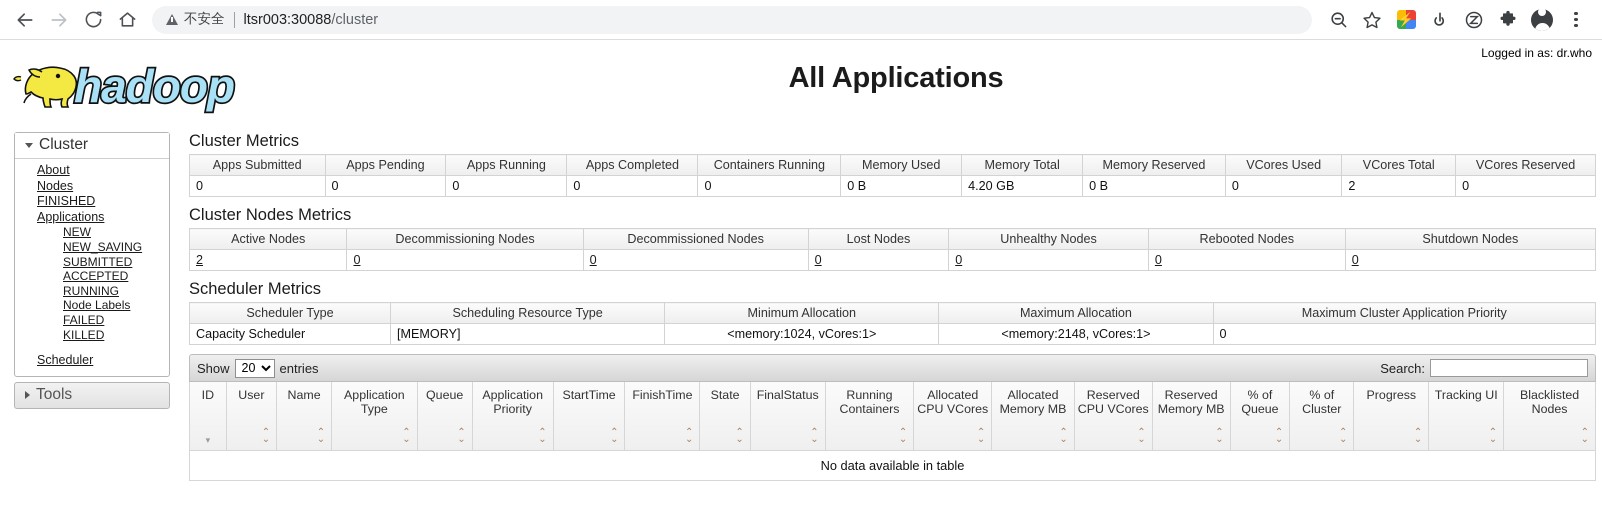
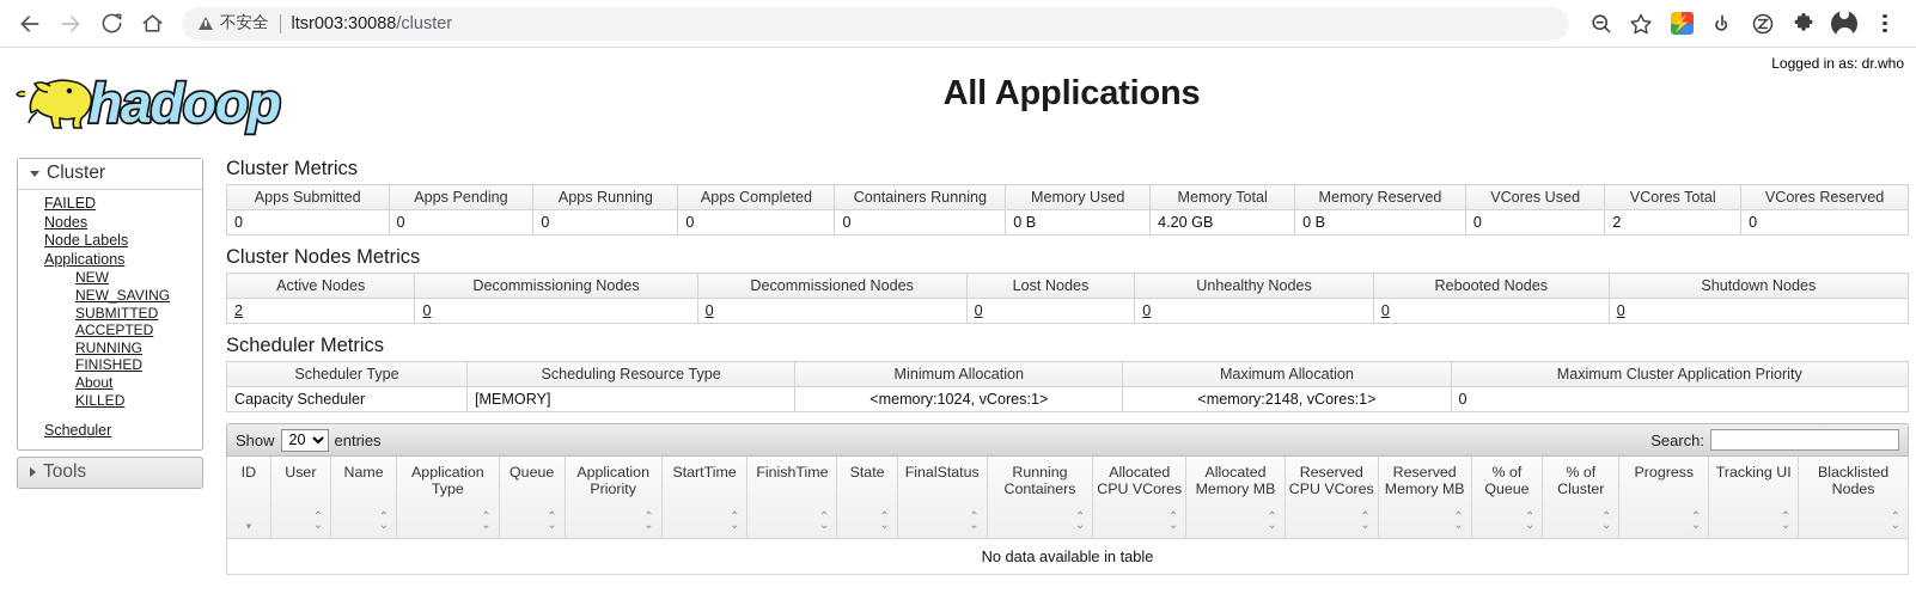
  不安全
  ltsr003:30088/cluster
  ⚡
  Logged in as: dr.who
  hadoop
  All Applications
  Cluster
- About
+ FAILED
  Nodes
- FINISHED
+ Node Labels
  Applications
  NEW
  NEW_SAVING
  SUBMITTED
  ACCEPTED
  RUNNING
- Node Labels
+ FINISHED
- FAILED
+ About
  KILLED
  Scheduler
  Tools
  Cluster Metrics
  Apps Submitted	Apps Pending	Apps Running	Apps Completed	Containers Running	Memory Used	Memory Total	Memory Reserved	VCores Used	VCores Total	VCores Reserved
  0	0	0	0	0	0 B	4.20 GB	0 B	0	2	0
  Cluster Nodes Metrics
  Active Nodes	Decommissioning Nodes	Decommissioned Nodes	Lost Nodes	Unhealthy Nodes	Rebooted Nodes	Shutdown Nodes
  2	0	0	0	0	0	0
  Scheduler Metrics
  Scheduler Type	Scheduling Resource Type	Minimum Allocation	Maximum Allocation	Maximum Cluster Application Priority
  Capacity Scheduler	[MEMORY]	<memory:1024, vCores:1>	<memory:2148, vCores:1>	0
  Show
  20
  entries
  Search:
  ID	User	Name	Application Type	Queue	Application Priority	StartTime	FinishTime	State	FinalStatus	Running Containers	Allocated CPU VCores	Allocated Memory MB	Reserved CPU VCores	Reserved Memory MB	% of Queue	% of Cluster	Progress	Tracking UI	Blacklisted Nodes
  No data available in table
